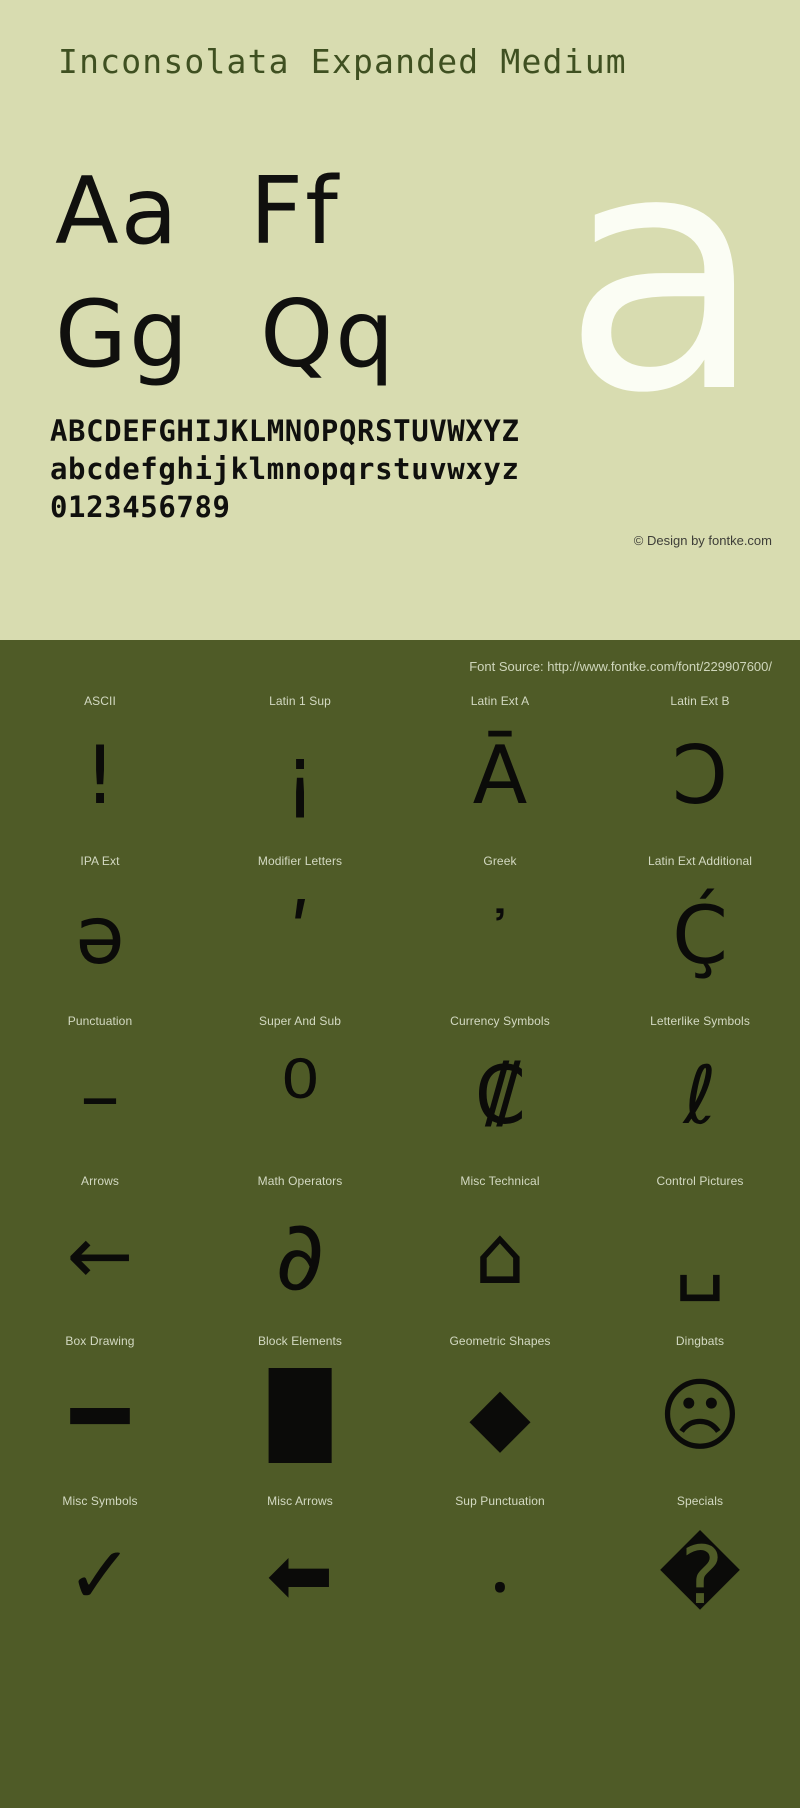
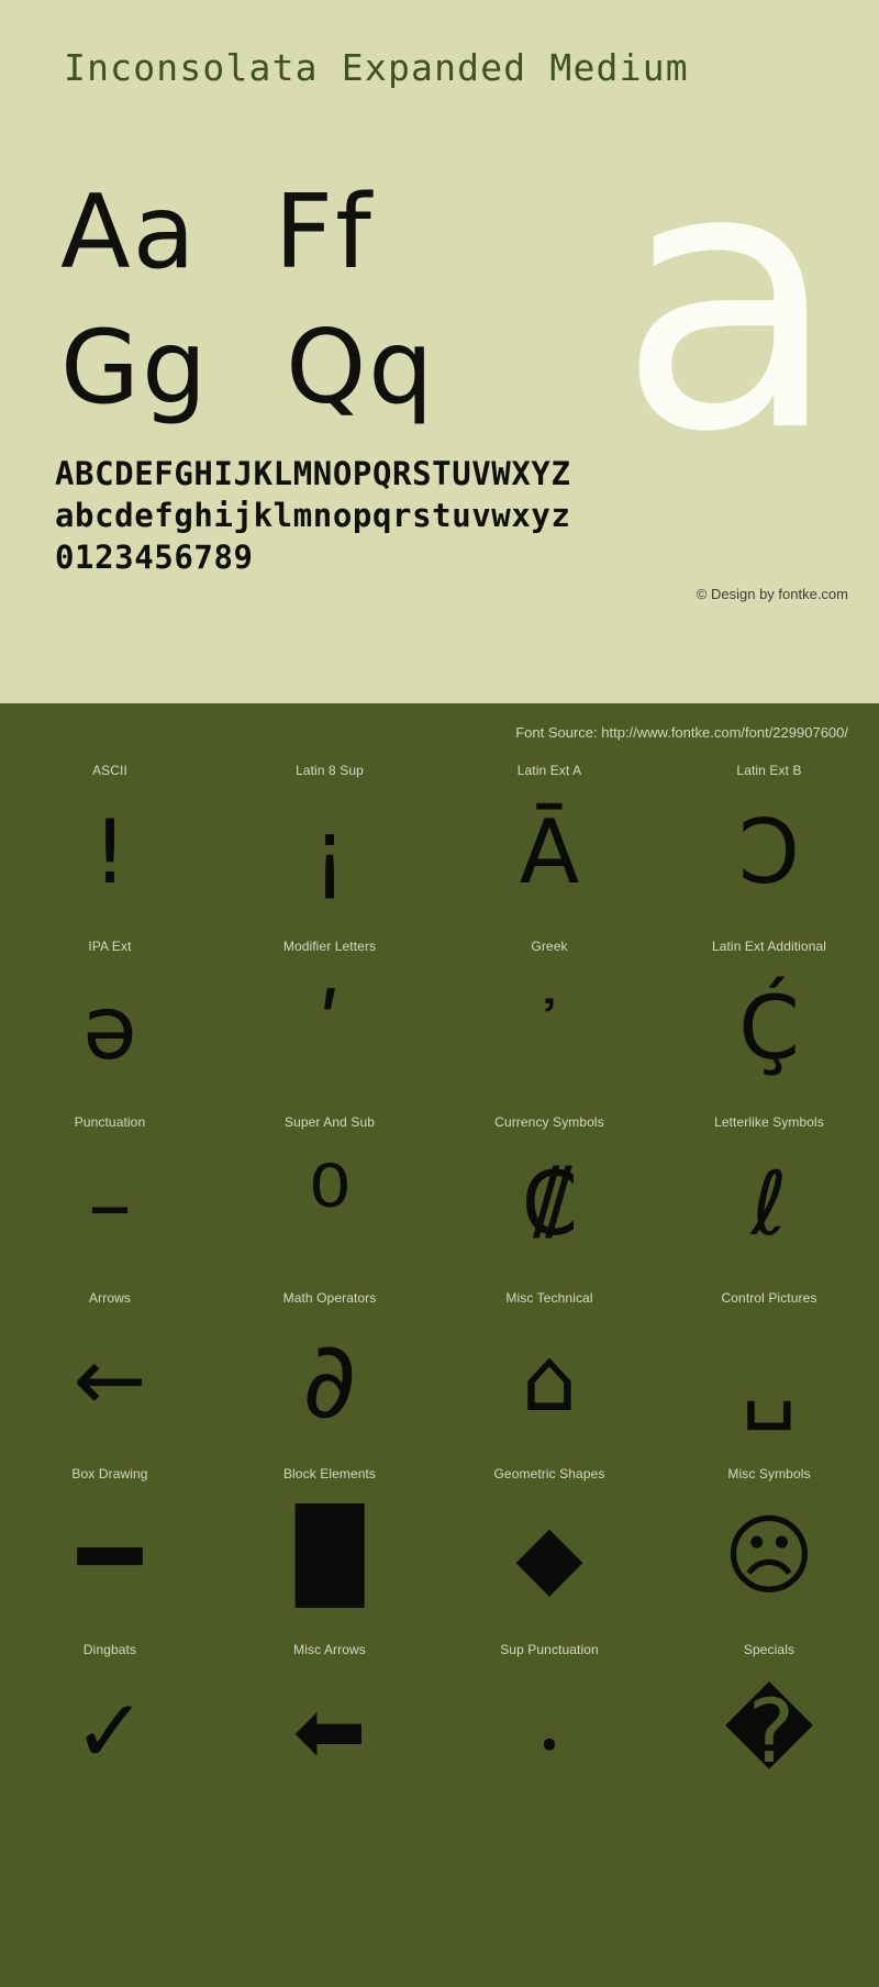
  Inconsolata Expanded Medium
  a
  Aa
  Ff
  Gg
  Qq
  ABCDEFGHIJKLMNOPQRSTUVWXYZ
  abcdefghijklmnopqrstuvwxyz
  0123456789
  © Design by fontke.com
  Font Source: http://www.fontke.com/font/229907600/
  ASCII
  !
- Latin 1 Sup
+ Latin 8 Sup
  ¡
  Latin Ext A
  Ā
  Latin Ext B
  Ɔ
  IPA Ext
  ə
  Modifier Letters
  ʹ
  Greek
  ᾽
  Latin Ext Additional
  Ḉ
  Punctuation
  –
  Super And Sub
  ⁰
  Currency Symbols
  ₡
  Letterlike Symbols
  ℓ
  Arrows
  ←
  Math Operators
  ∂
  Misc Technical
  ⌂
  Control Pictures
  ␣
  Box Drawing
  ━
  Block Elements
  Geometric Shapes
  ◆
- Dingbats
+ Misc Symbols
  ☹
- Misc Symbols
+ Dingbats
  ✓
  Misc Arrows
  ⬅
  Sup Punctuation
  ⸳
  Specials
  �
